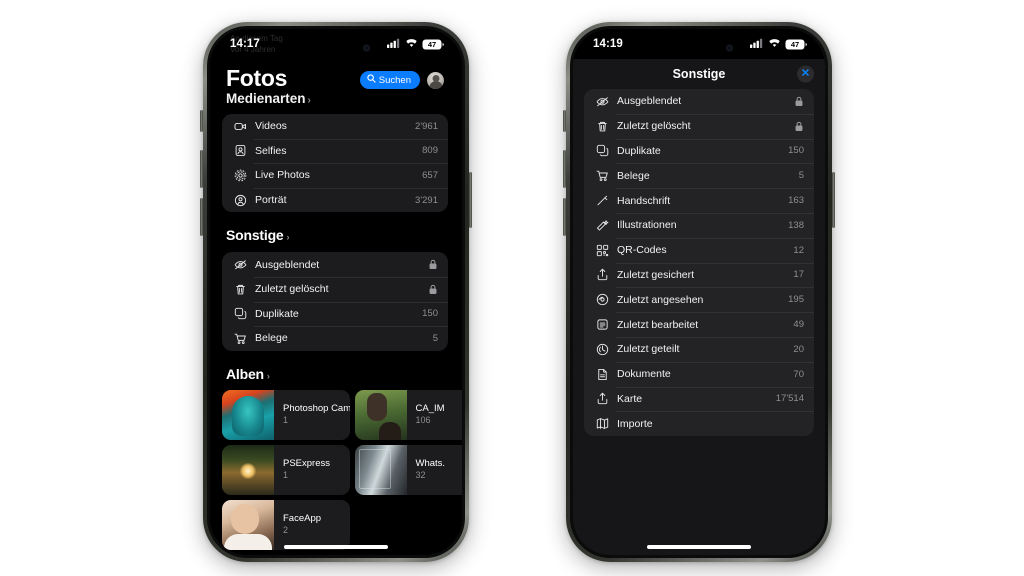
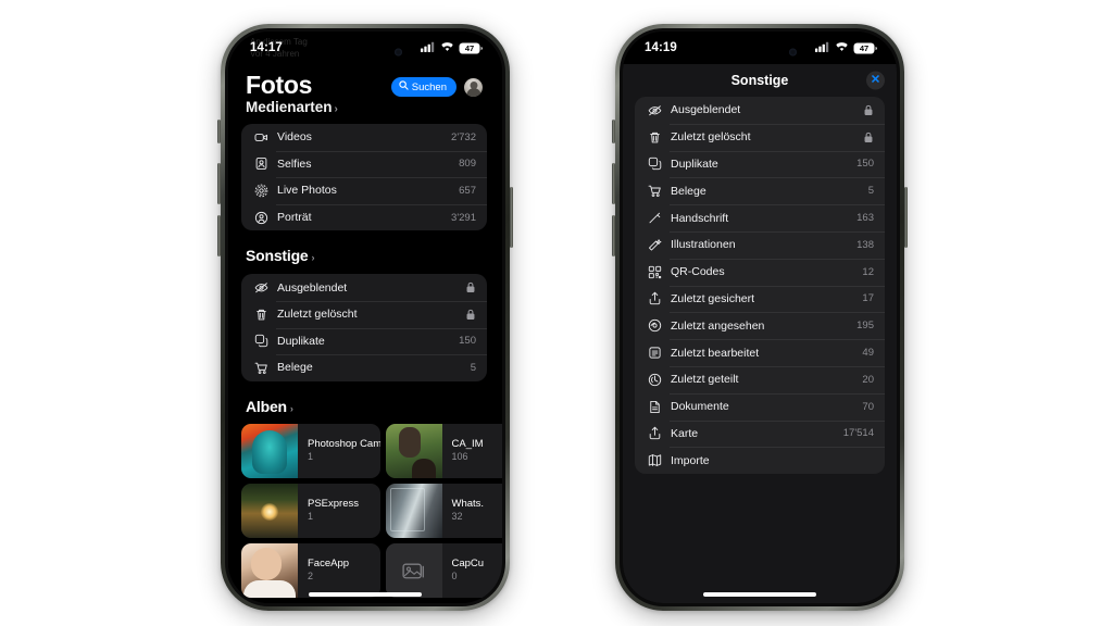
  An diesem Tag
  Vor 4 Jahren
  14:17
  47
  Fotos
  Medienarten ›
  Suchen
  Videos
- 2'961
+ 2'732
  Selfies
  809
  Live Photos
  657
  Porträt
  3'291
  Sonstige ›
  Ausgeblendet
  Zuletzt gelöscht
  Duplikate
  150
  Belege
  5
  Alben ›
  Photoshop Cam
  1
  CA_IM
  106
  PSExpress
  1
  Whats.
  32
  FaceApp
  2
+ CapCu
+ 0
  14:19
  47
  Sonstige
  ✕
  Ausgeblendet
  Zuletzt gelöscht
  Duplikate
  150
  Belege
  5
  Handschrift
  163
  Illustrationen
  138
  QR-Codes
  12
  Zuletzt gesichert
  17
  Zuletzt angesehen
  195
  Zuletzt bearbeitet
  49
  Zuletzt geteilt
  20
  Dokumente
  70
  Karte
  17'514
  Importe
